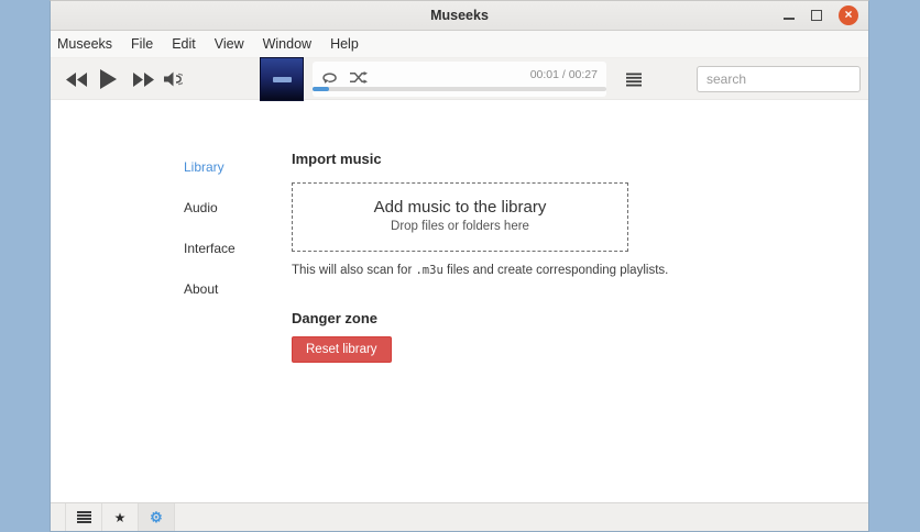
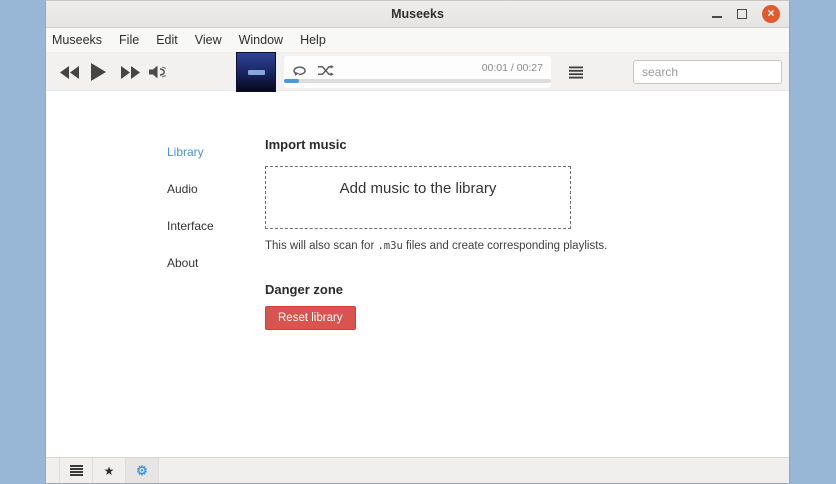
  Museeks
  ×
  Museeks
  File
  Edit
  View
  Window
  Help
  00:01 / 00:27
  search
  Library
  Audio
  Interface
  About
  Import music
  Add music to the library
- Drop files or folders here
  This will also scan for .m3u files and create corresponding playlists.
  Danger zone
  Reset library
  ★
  ⚙
